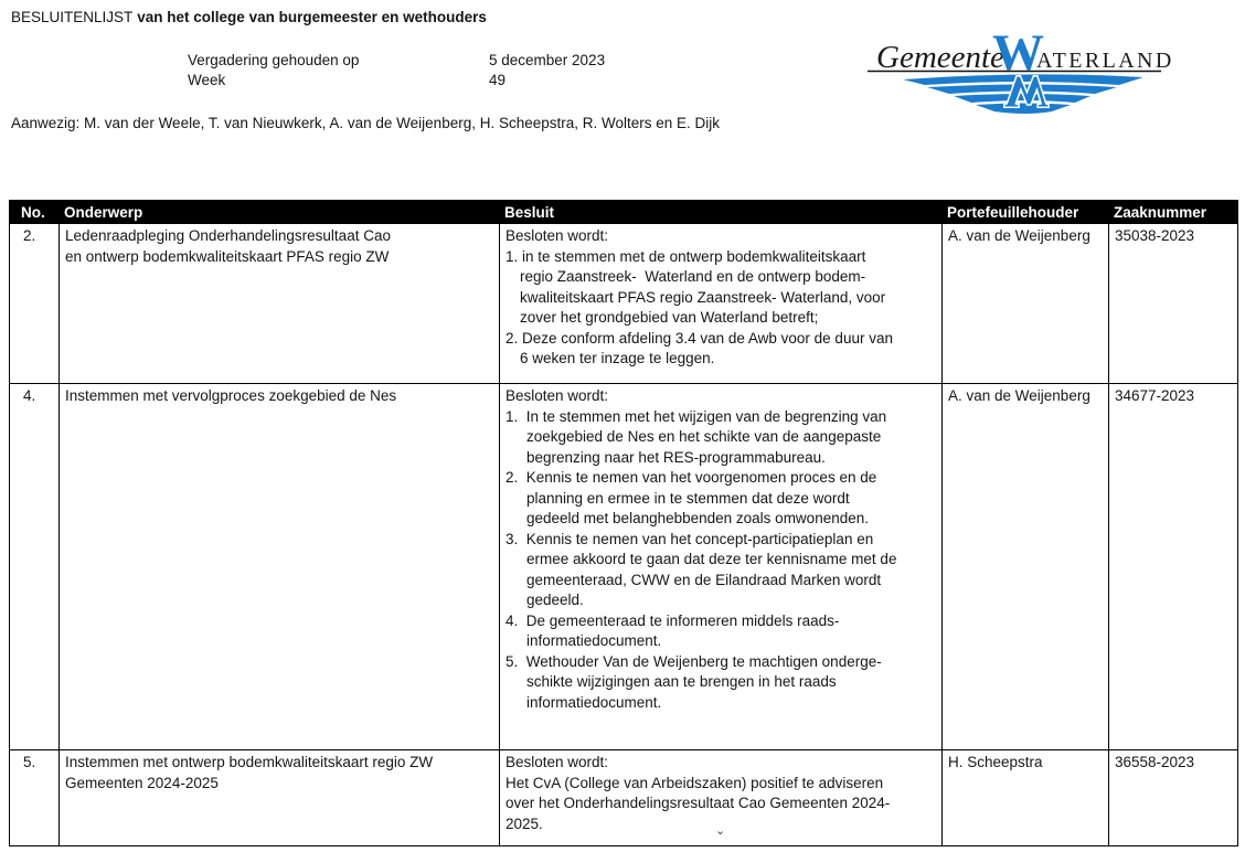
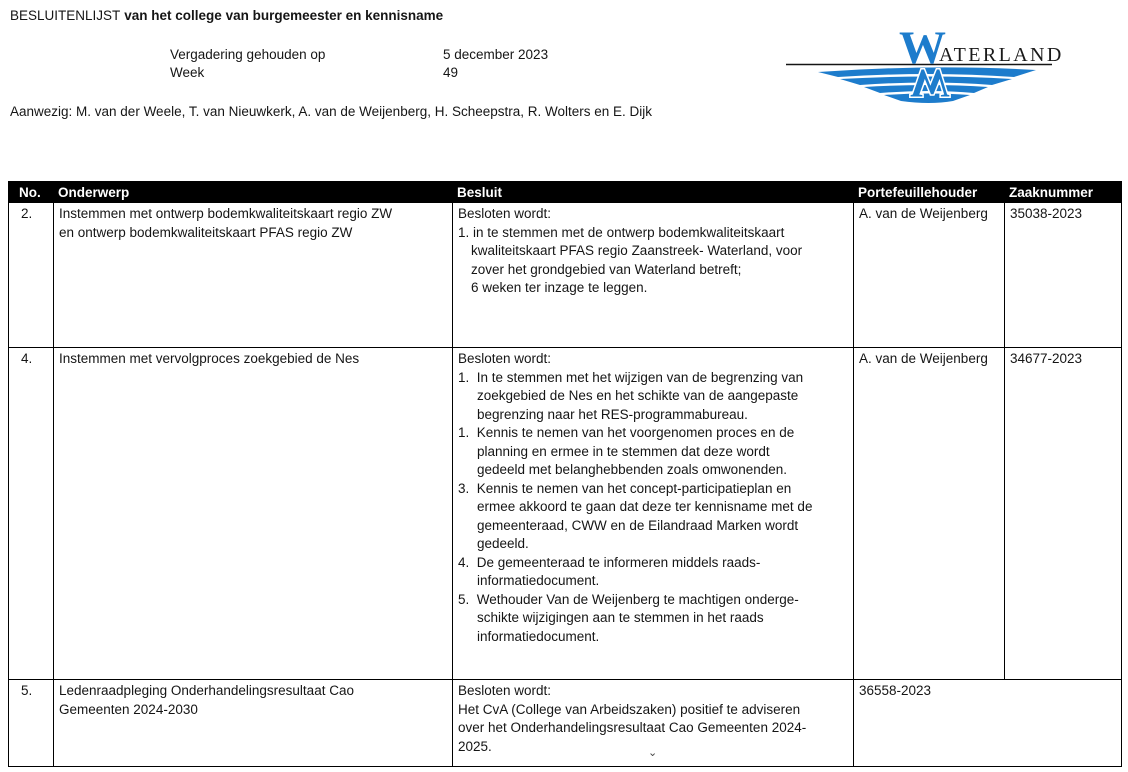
- BESLUITENLIJST van het college van burgemeester en wethouders
+ BESLUITENLIJST van het college van burgemeester en kennisname
  Vergadering gehouden op
  5 december 2023
  Week
  49
  Aanwezig: M. van der Weele, T. van Nieuwkerk, A. van de Weijenberg, H. Scheepstra, R. Wolters en E. Dijk
- Gemeente
  W
  ATERLAND
  No.
  Onderwerp
  Besluit
  Portefeuillehouder
  Zaaknummer
  2.
- Ledenraadpleging Onderhandelingsresultaat Cao
+ Instemmen met ontwerp bodemkwaliteitskaart regio ZW
  en ontwerp bodemkwaliteitskaart PFAS regio ZW
  Besloten wordt:
  1. in te stemmen met de ontwerp bodemkwaliteitskaart
- regio Zaanstreek- Waterland en de ontwerp bodem-
  kwaliteitskaart PFAS regio Zaanstreek- Waterland, voor
  zover het grondgebied van Waterland betreft;
- 2. Deze conform afdeling 3.4 van de Awb voor de duur van
  6 weken ter inzage te leggen.
  A. van de Weijenberg
  35038-2023
  4.
  Instemmen met vervolgproces zoekgebied de Nes
  Besloten wordt:
  1. In te stemmen met het wijzigen van de begrenzing van
  zoekgebied de Nes en het schikte van de aangepaste
  begrenzing naar het RES-programmabureau.
- 2. Kennis te nemen van het voorgenomen proces en de
+ 1. Kennis te nemen van het voorgenomen proces en de
  planning en ermee in te stemmen dat deze wordt
  gedeeld met belanghebbenden zoals omwonenden.
  3. Kennis te nemen van het concept-participatieplan en
  ermee akkoord te gaan dat deze ter kennisname met de
  gemeenteraad, CWW en de Eilandraad Marken wordt
  gedeeld.
  4. De gemeenteraad te informeren middels raads-
  informatiedocument.
  5. Wethouder Van de Weijenberg te machtigen onderge-
- schikte wijzigingen aan te brengen in het raads
+ schikte wijzigingen aan te stemmen in het raads
  informatiedocument.
  A. van de Weijenberg
  34677-2023
  5.
- Instemmen met ontwerp bodemkwaliteitskaart regio ZW
+ Ledenraadpleging Onderhandelingsresultaat Cao
- Gemeenten 2024-2025
+ Gemeenten 2024-2030
  Besloten wordt:
  Het CvA (College van Arbeidszaken) positief te adviseren
  over het Onderhandelingsresultaat Cao Gemeenten 2024-
  2025.
- H. Scheepstra
  36558-2023
  ⌄
